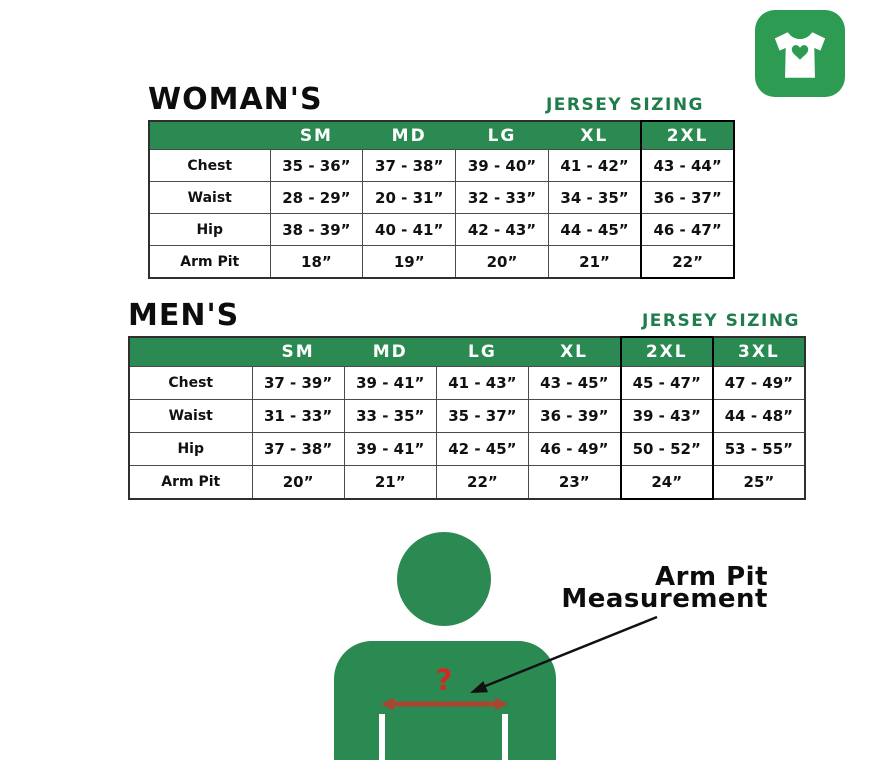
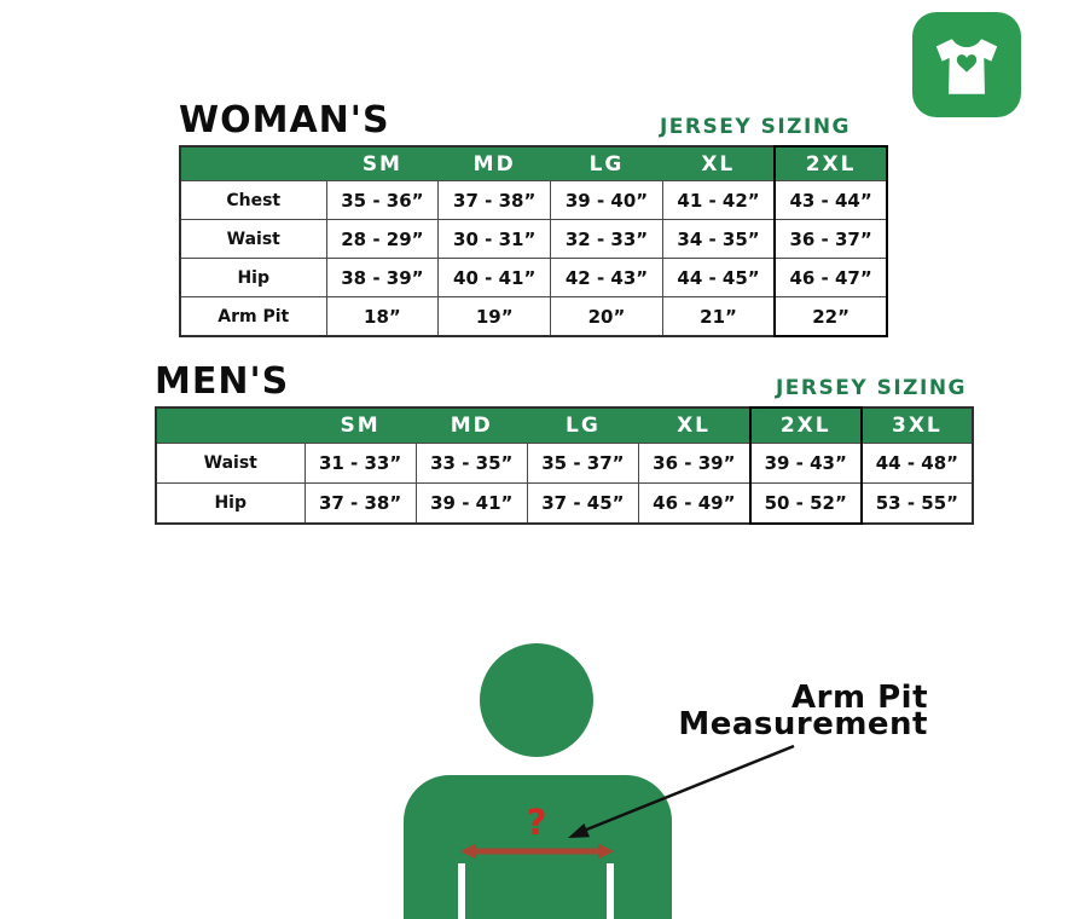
  WOMAN'S
  JERSEY SIZING
  	SM	MD	LG	XL	2XL
  Chest	35 - 36”	37 - 38”	39 - 40”	41 - 42”	43 - 44”
- Waist	28 - 29”	20 - 31”	32 - 33”	34 - 35”	36 - 37”
+ Waist	28 - 29”	30 - 31”	32 - 33”	34 - 35”	36 - 37”
  Hip	38 - 39”	40 - 41”	42 - 43”	44 - 45”	46 - 47”
  Arm Pit	18”	19”	20”	21”	22”
  MEN'S
  JERSEY SIZING
  	SM	MD	LG	XL	2XL	3XL
- Chest	37 - 39”	39 - 41”	41 - 43”	43 - 45”	45 - 47”	47 - 49”
  Waist	31 - 33”	33 - 35”	35 - 37”	36 - 39”	39 - 43”	44 - 48”
- Hip	37 - 38”	39 - 41”	42 - 45”	46 - 49”	50 - 52”	53 - 55”
+ Hip	37 - 38”	39 - 41”	37 - 45”	46 - 49”	50 - 52”	53 - 55”
- Arm Pit	20”	21”	22”	23”	24”	25”
  ?
  Arm Pit
  Measurement
